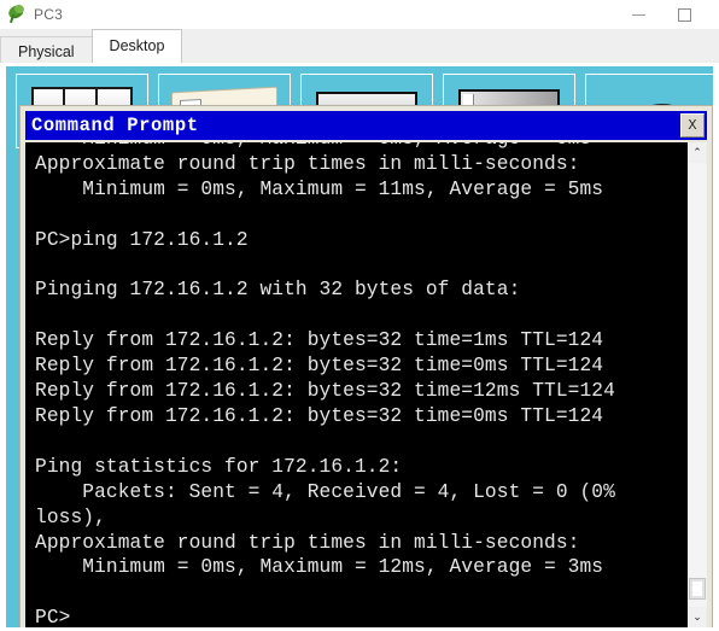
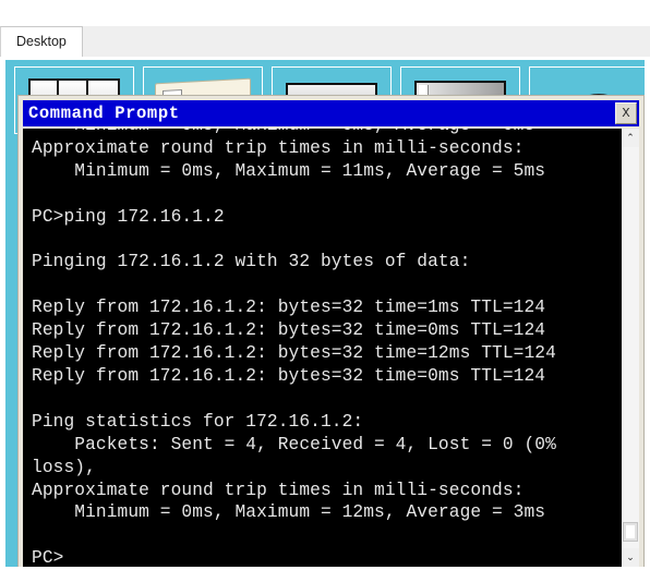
- PC3
- Physical
  Desktop
  Command Prompt
  X
  Approximate round trip times in milli-seconds:
  Minimum = 0ms, Maximum = 11ms, Average = 5ms
  PC>ping 172.16.1.2
  Pinging 172.16.1.2 with 32 bytes of data:
  Reply from 172.16.1.2: bytes=32 time=1ms TTL=124
  Reply from 172.16.1.2: bytes=32 time=0ms TTL=124
  Reply from 172.16.1.2: bytes=32 time=12ms TTL=124
  Reply from 172.16.1.2: bytes=32 time=0ms TTL=124
  Ping statistics for 172.16.1.2:
  Packets: Sent = 4, Received = 4, Lost = 0 (0%
  loss),
  Approximate round trip times in milli-seconds:
  Minimum = 0ms, Maximum = 12ms, Average = 3ms
  PC>
  ⌃
  ⌄
